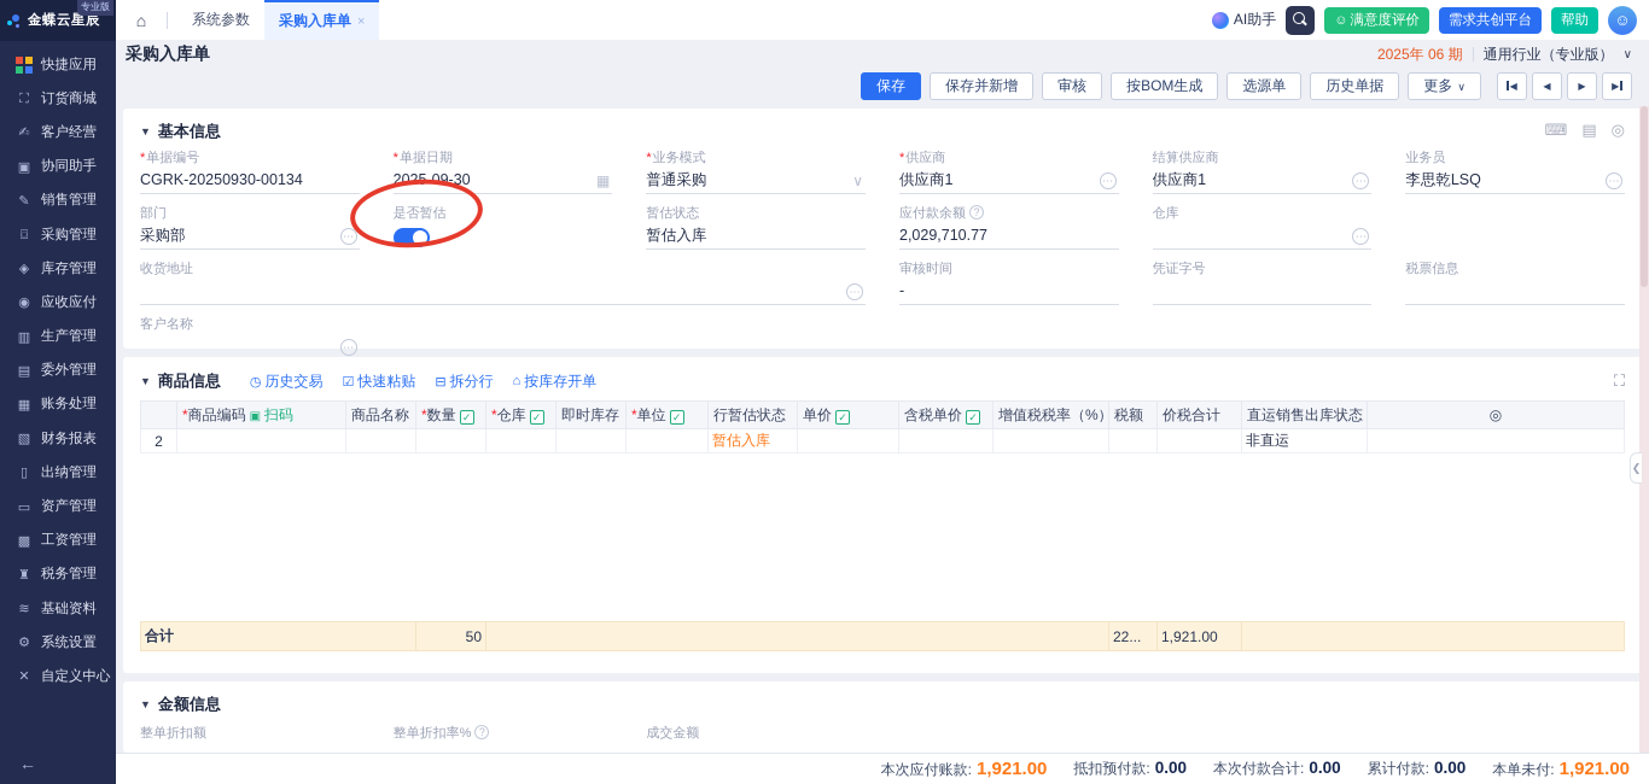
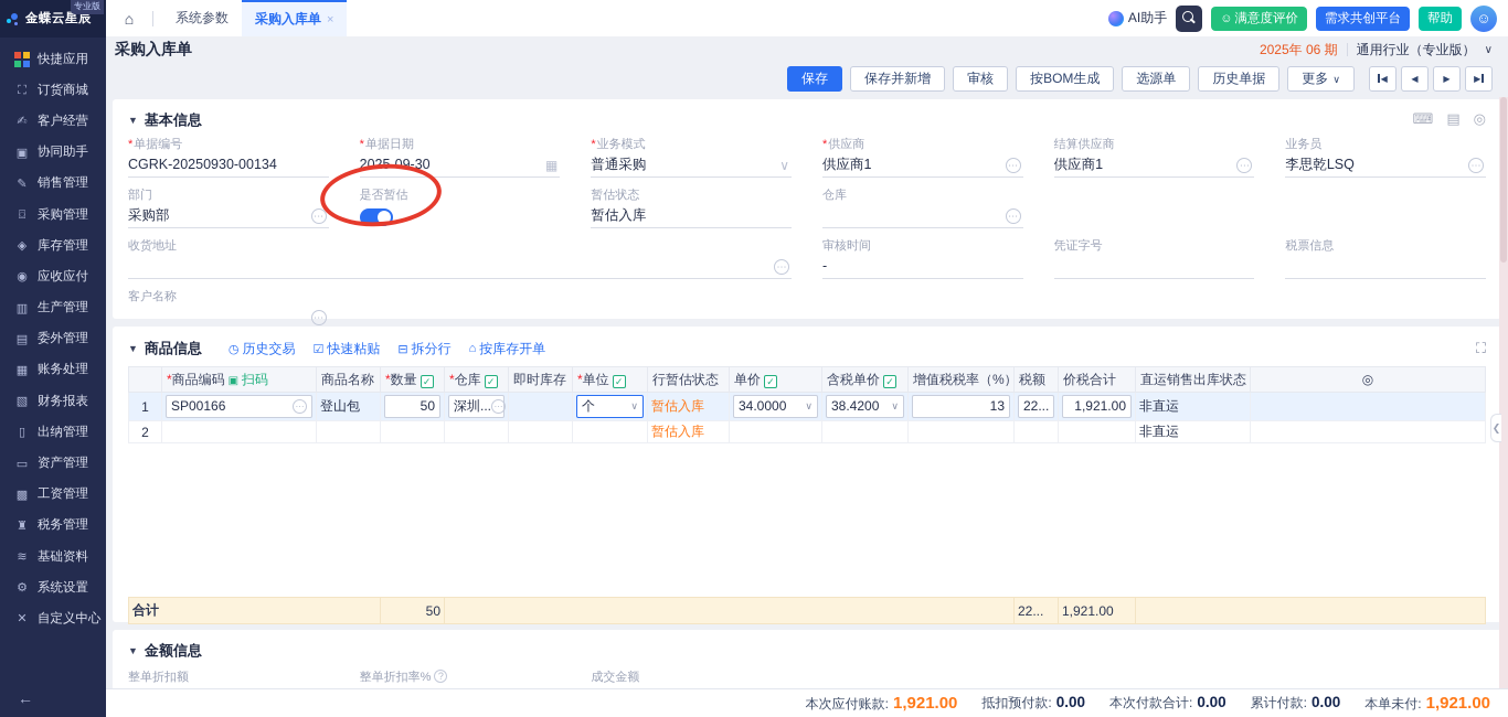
  金蝶云星辰
  专业版
  ■
  快捷应用
  ⛶
  订货商城
  ✍
  客户经营
  ▣
  协同助手
  ✎
  销售管理
  ⌼
  采购管理
  ◈
  库存管理
  ◉
  应收应付
  ▥
  生产管理
  ▤
  委外管理
  ▦
  账务处理
  ▧
  财务报表
  ▯
  出纳管理
  ▭
  资产管理
  ▩
  工资管理
  ♜
  税务管理
  ≋
  基础资料
  ⚙
  系统设置
  ✕
  自定义中心
  ←
  ⌂
  系统参数
  采购入库单 ×
  AI助手
  ☺ 满意度评价
  需求共创平台
  帮助
  ☺
  采购入库单
  2025年 06 期
  通用行业（专业版）
  ∨
  保存
  保存并新增
  审核
  按BOM生成
  选源单
  历史单据
  更多 ∨
  ◀
  ◀
  ▶
  ▶
  ▼
  基本信息
  ⌨
  ▤
  ◎
  单据编号
  CGRK-20250930-00134
  单据日期
  2025-09-30
  ▦
  业务模式
  普通采购
  ∨
  供应商
  供应商1
  结算供应商
  供应商1
  业务员
  李思乾LSQ
  部门
  采购部
  是否暂估
  暂估状态
  暂估入库
- 应付款余额
- 2,029,710.77
  仓库
  收货地址
  审核时间
  -
  凭证字号
  税票信息
  客户名称
  ▼
  商品信息
  ◷
  历史交易
  ☑
  快速粘贴
  ⊟
  拆分行
  ⌂
  按库存开单
  ⛶
  	商品编码 扫码	商品名称	数量	仓库	即时库存	单位	行暂估状态	单价	含税单价	增值税税率（%）	税额	价税合计	直运销售出库状态	◎
+ 1	SP00166	登山包	50	深圳...		个 ∨	暂估入库	34.0000 ∨	38.4200 ∨	13	22...	1,921.00	非直运
  2							暂估入库						非直运
  合计	50		22...	1,921.00
  ▼
  金额信息
  整单折扣额
  整单折扣率%
  成交金额
  本次应付账款:
  1,921.00
  抵扣预付款:
  0.00
  本次付款合计:
  0.00
  累计付款:
  0.00
  本单未付:
  1,921.00
  ❮
